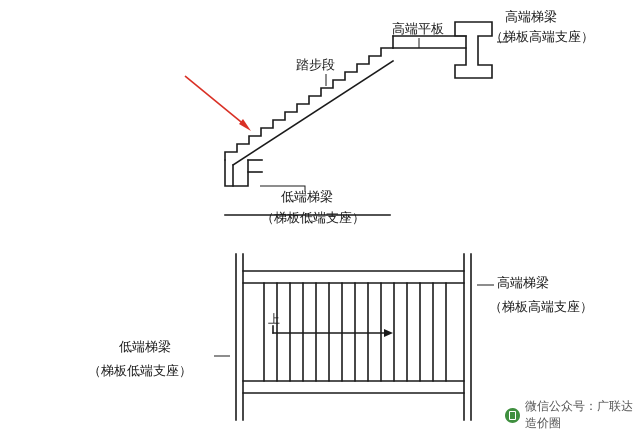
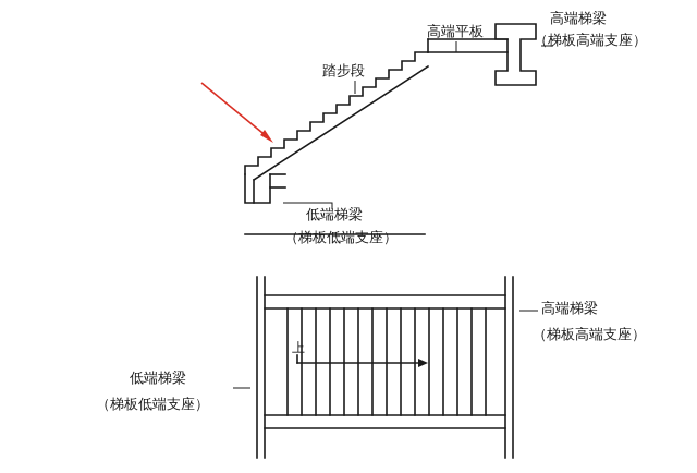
  踏步段
  高端平板
  高端梯梁
  （梯板高端支座）
  低端梯梁
  （梯板低端支座）
  高端梯梁
  （梯板高端支座）
  低端梯梁
  （梯板低端支座）
  上
- 微信公众号：广联达造价圈
